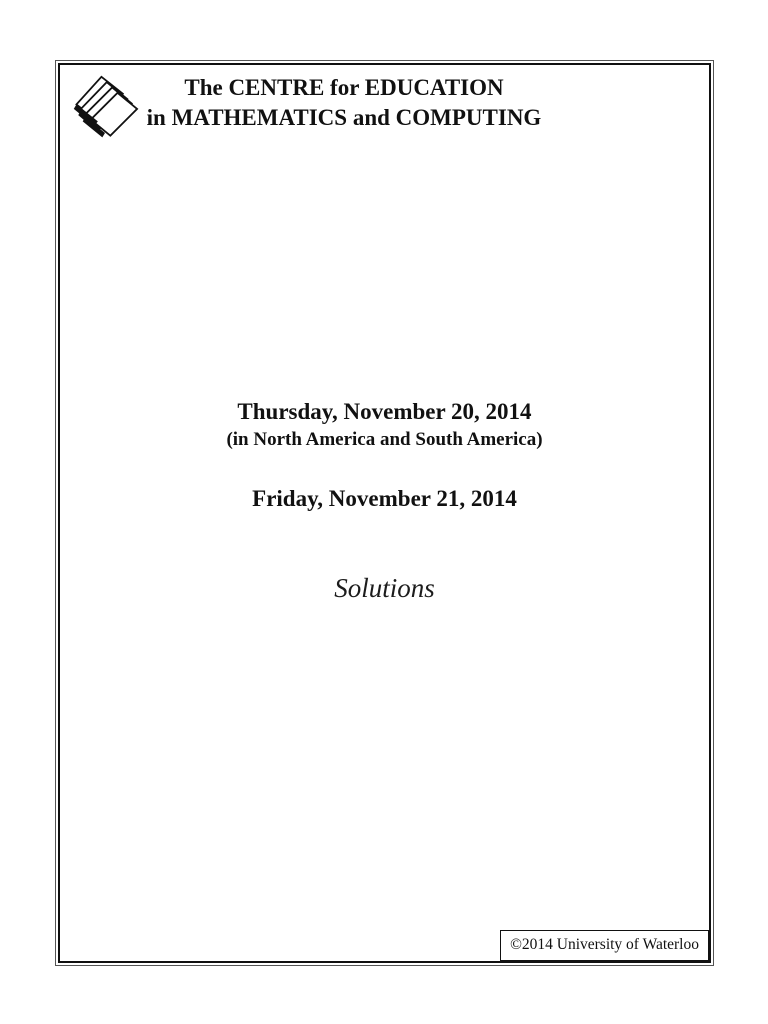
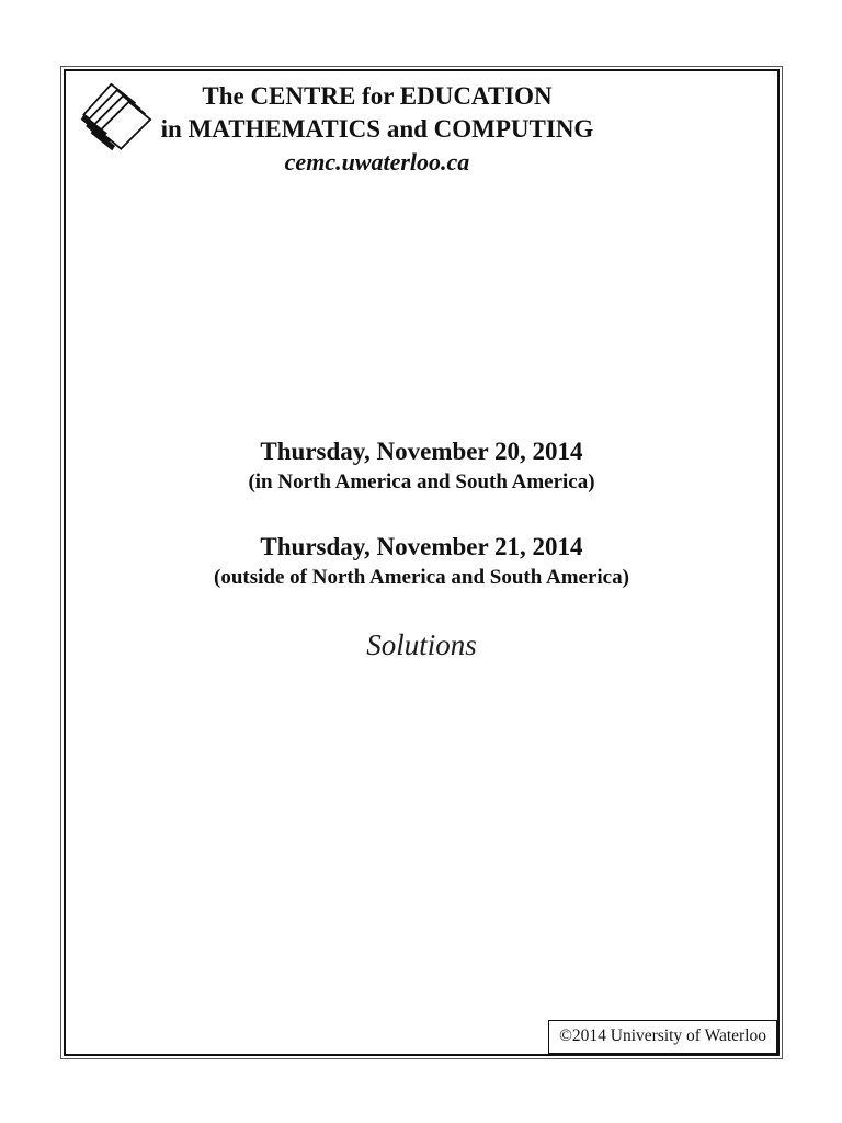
  The CENTRE for EDUCATION
  in MATHEMATICS and COMPUTING
+ cemc.uwaterloo.ca
  Thursday, November 20, 2014
  (in North America and South America)
- Friday, November 21, 2014
+ Thursday, November 21, 2014
+ (outside of North America and South America)
  Solutions
  ©2014 University of Waterloo
